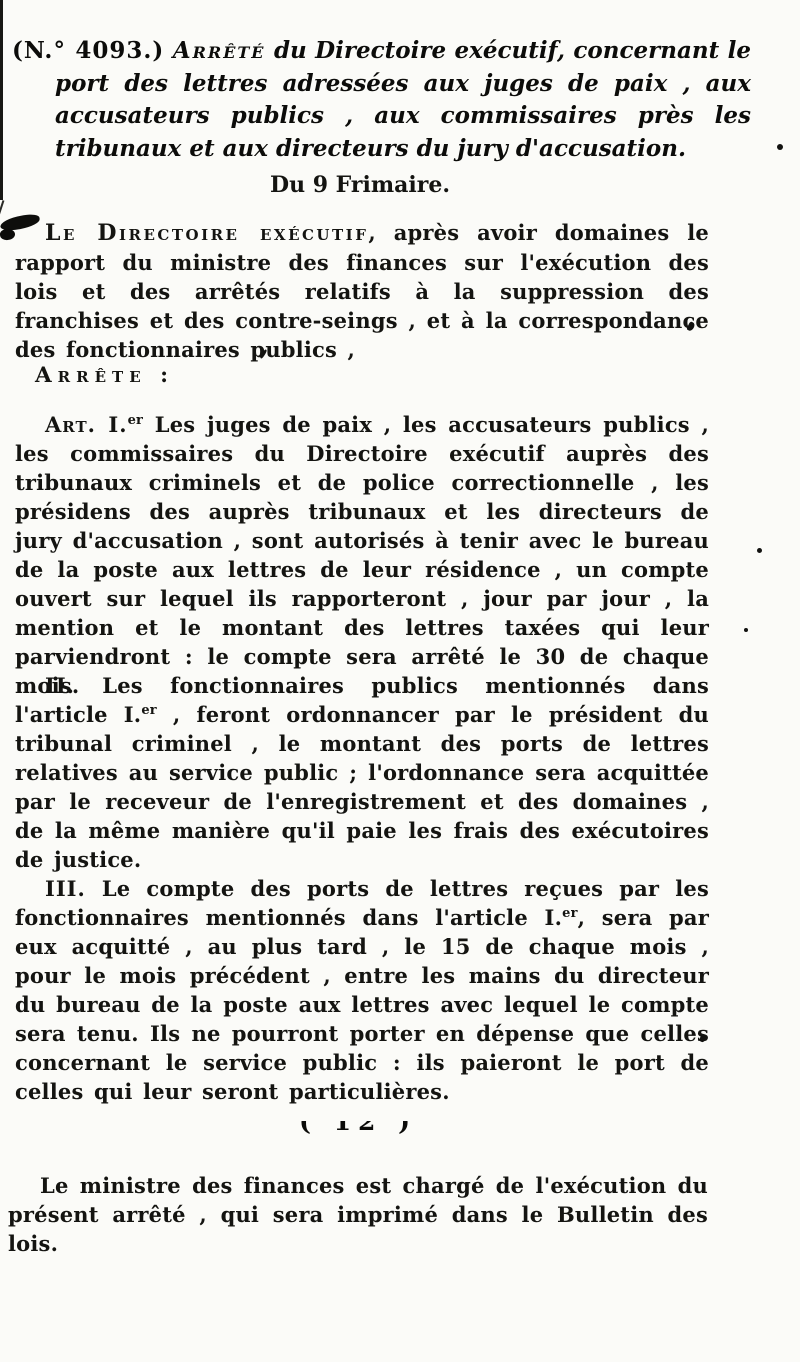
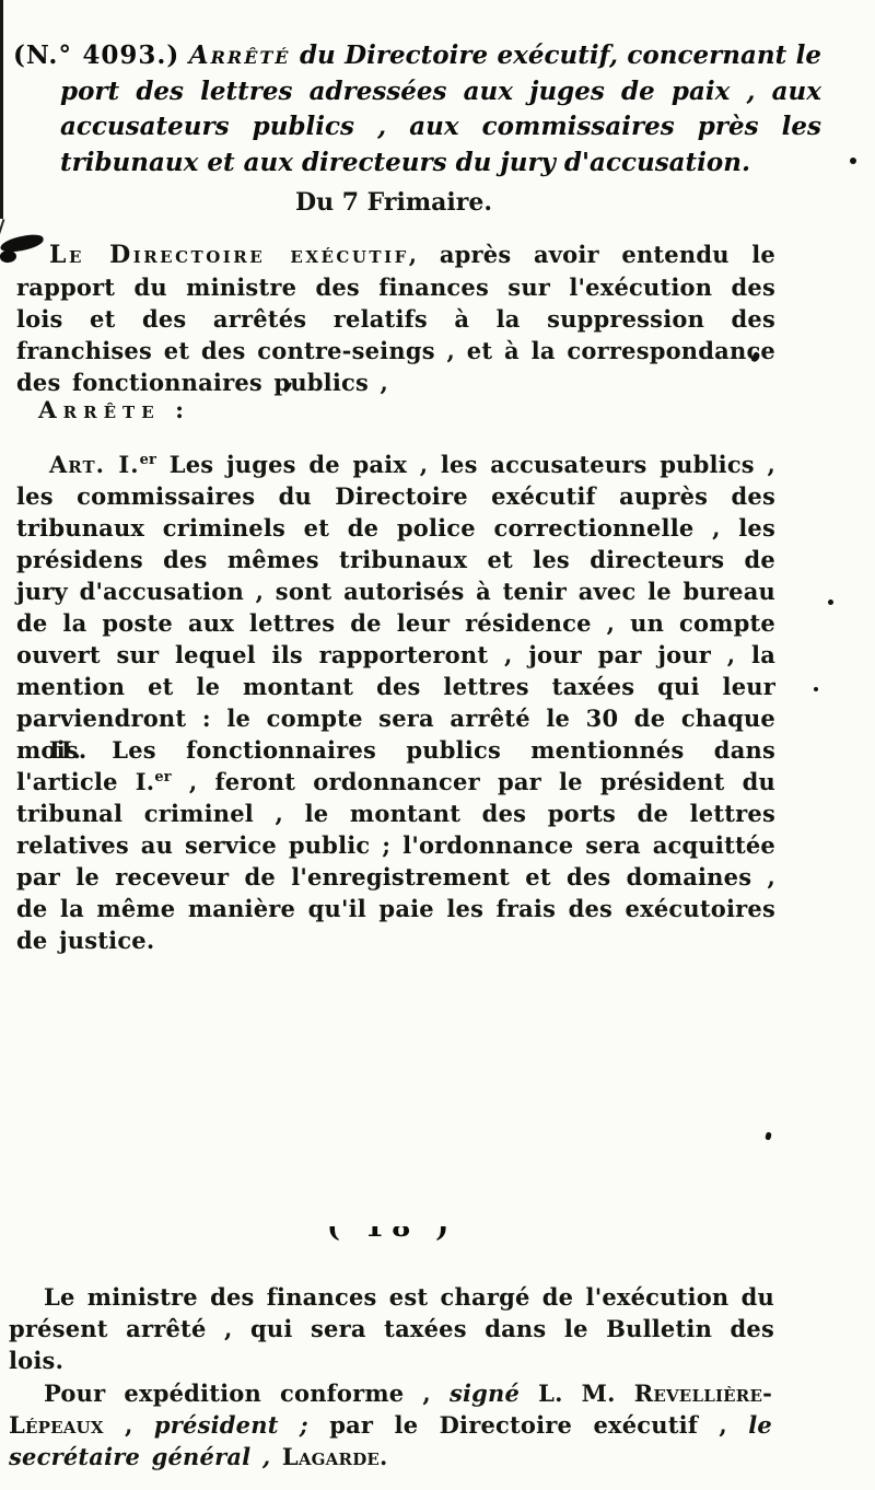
  (N.° 4093.) Arrêté du Directoire exécutif, concernant le port des lettres adressées aux juges de paix , aux accusateurs publics , aux commissaires près les tribunaux et aux directeurs du jury d'accusation.
- Du 9 Frimaire.
+ Du 7 Frimaire.
- Le Directoire exécutif, après avoir domaines le rapport du ministre des finances sur l'exécution des lois et des arrêtés relatifs à la suppression des franchises et des contre-seings , et à la correspondance des fonctionnaires publics ,
+ Le Directoire exécutif, après avoir entendu le rapport du ministre des finances sur l'exécution des lois et des arrêtés relatifs à la suppression des franchises et des contre-seings , et à la correspondance des fonctionnaires publics ,
  Arrête :
- Art. I.er Les juges de paix , les accusateurs publics , les commissaires du Directoire exécutif auprès des tribunaux criminels et de police correctionnelle , les présidens des auprès tribunaux et les directeurs de jury d'accusation , sont autorisés à tenir avec le bureau de la poste aux lettres de leur résidence , un compte ouvert sur lequel ils rapporteront , jour par jour , la mention et le montant des lettres taxées qui leur parviendront : le compte sera arrêté le 30 de chaque mois.
+ Art. I.er Les juges de paix , les accusateurs publics , les commissaires du Directoire exécutif auprès des tribunaux criminels et de police correctionnelle , les présidens des mêmes tribunaux et les directeurs de jury d'accusation , sont autorisés à tenir avec le bureau de la poste aux lettres de leur résidence , un compte ouvert sur lequel ils rapporteront , jour par jour , la mention et le montant des lettres taxées qui leur parviendront : le compte sera arrêté le 30 de chaque mois.
  II. Les fonctionnaires publics mentionnés dans l'article I.er , feront ordonnancer par le président du tribunal criminel , le montant des ports de lettres relatives au service public ; l'ordonnance sera acquittée par le receveur de l'enregistrement et des domaines , de la même manière qu'il paie les frais des exécutoires de justice.
- III. Le compte des ports de lettres reçues par les fonctionnaires mentionnés dans l'article I.er, sera par eux acquitté , au plus tard , le 15 de chaque mois , pour le mois précédent , entre les mains du directeur du bureau de la poste aux lettres avec lequel le compte sera tenu. Ils ne pourront porter en dépense que celles concernant le service public : ils paieront le port de celles qui leur seront particulières.
- ( 12 )
+ ( 18 )
- Le ministre des finances est chargé de l'exécution du présent arrêté , qui sera imprimé dans le Bulletin des lois.
+ Le ministre des finances est chargé de l'exécution du présent arrêté , qui sera taxées dans le Bulletin des lois.
+ Pour expédition conforme , signé L. M. Revellière-Lépeaux , président ; par le Directoire exécutif , le secrétaire général , Lagarde.
